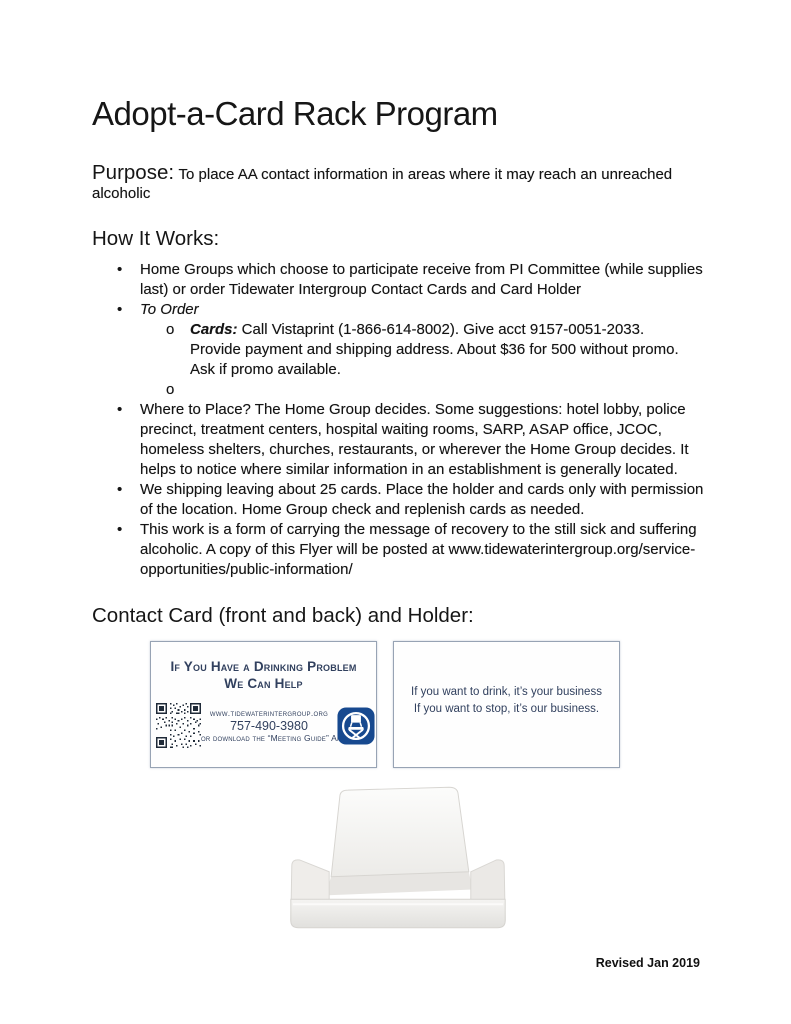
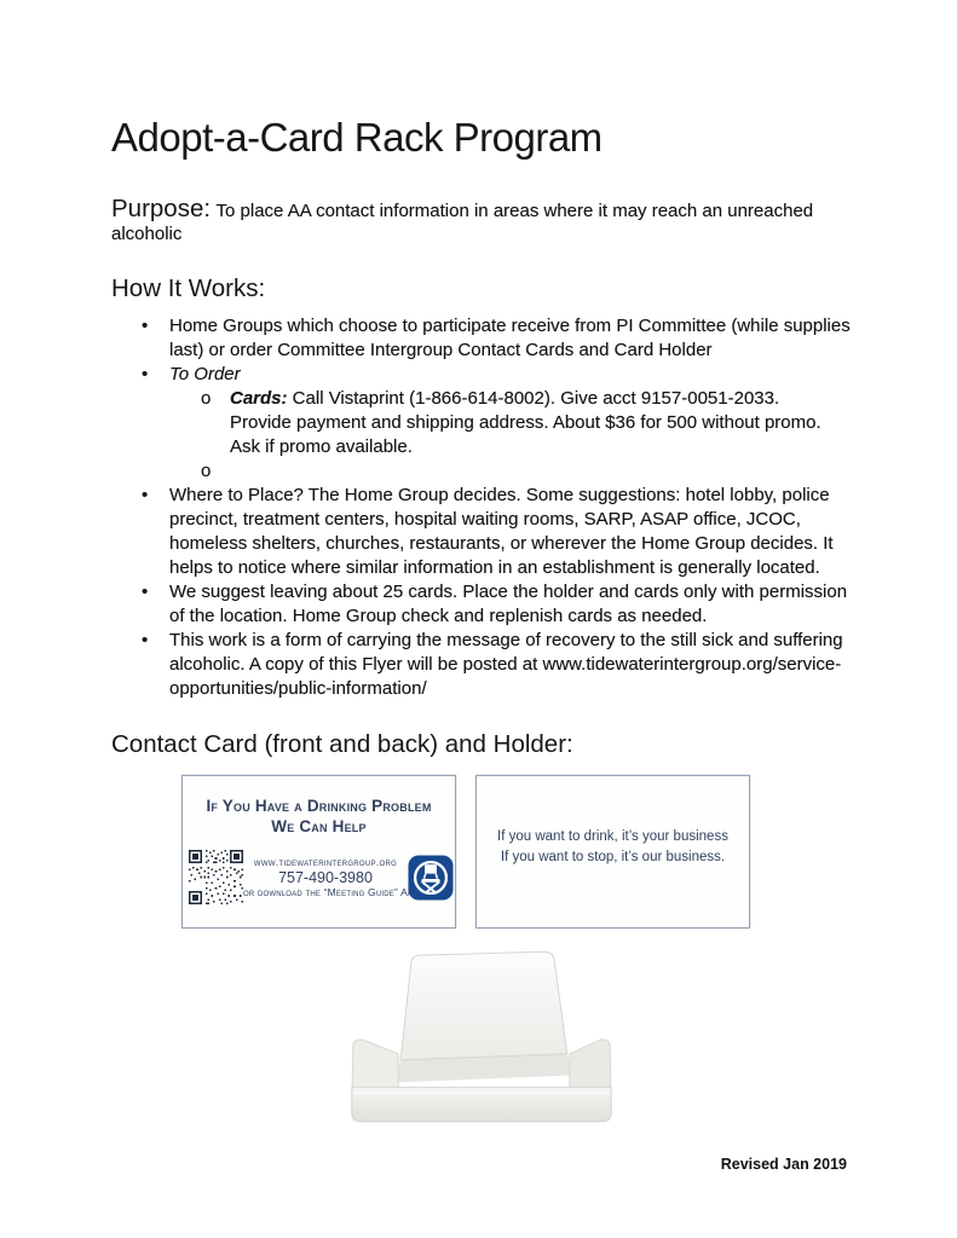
  Adopt-a-Card Rack Program
  Purpose: To place AA contact information in areas where it may reach an unreached alcoholic
  How It Works:
  •
- Home Groups which choose to participate receive from PI Committee (while supplies last) or order Tidewater Intergroup Contact Cards and Card Holder
+ Home Groups which choose to participate receive from PI Committee (while supplies last) or order Committee Intergroup Contact Cards and Card Holder
  •
  To Order
  o
  Cards: Call Vistaprint (1-866-614-8002). Give acct 9157-0051-2033.
  Provide payment and shipping address. About $36 for 500 without promo. Ask if promo available.
  o
  •
  Where to Place? The Home Group decides. Some suggestions: hotel lobby, police precinct, treatment centers, hospital waiting rooms, SARP, ASAP office, JCOC, homeless shelters, churches, restaurants, or wherever the Home Group decides. It helps to notice where similar information in an establishment is generally located.
  •
- We shipping leaving about 25 cards. Place the holder and cards only with permission of the location. Home Group check and replenish cards as needed.
+ We suggest leaving about 25 cards. Place the holder and cards only with permission of the location. Home Group check and replenish cards as needed.
  •
  This work is a form of carrying the message of recovery to the still sick and suffering alcoholic. A copy of this Flyer will be posted at www.tidewaterintergroup.org/service-opportunities/public-information/
  Contact Card (front and back) and Holder:
  If You Have a Drinking Problem
  We Can Help
  www.tidewaterintergroup.org
  757-490-3980
  or download the “Meeting Guide” A
  If you want to drink, it’s your business
  If you want to stop, it’s our business.
  Revised Jan 2019
